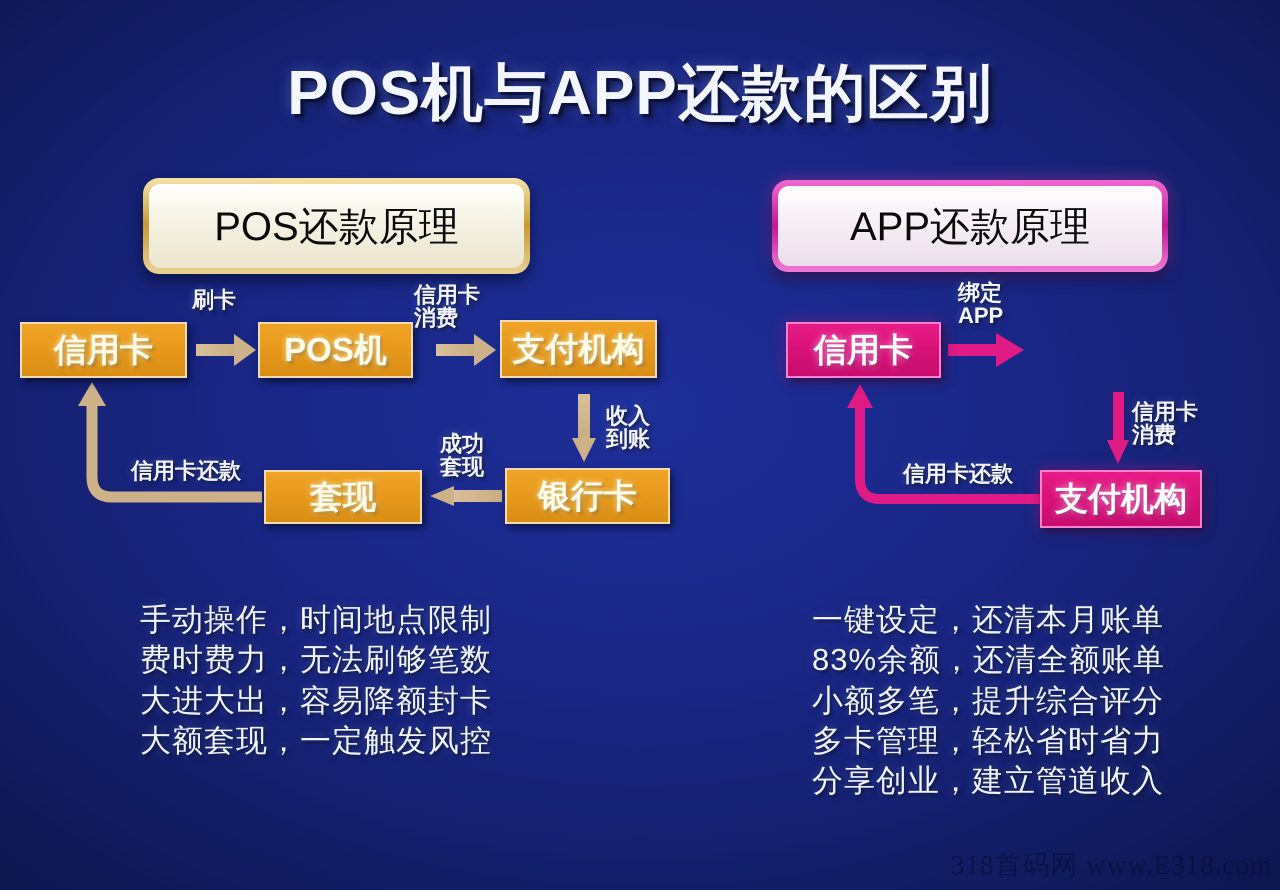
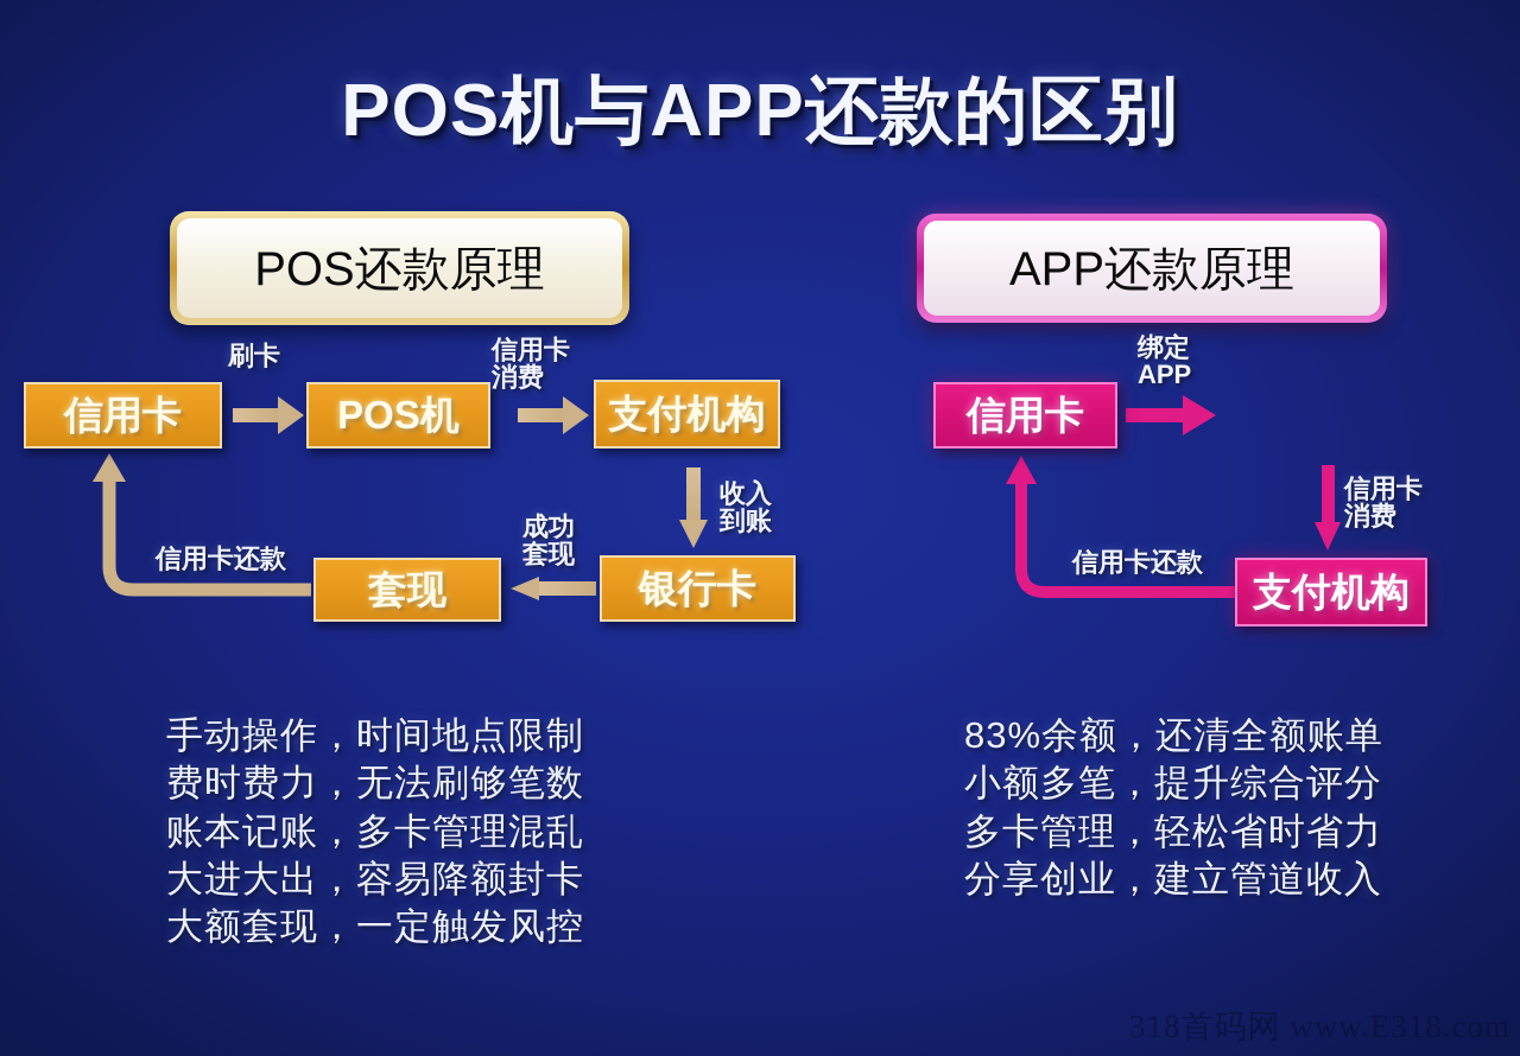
  POS机与APP还款的区别
  POS还款原理
  APP还款原理
  信用卡
  POS机
  支付机构
  银行卡
  套现
  信用卡
  支付机构
  刷卡
  信用卡
  消费
  收入
  到账
  成功
  套现
  信用卡还款
  绑定
  APP
  信用卡
  消费
  信用卡还款
  手动操作，时间地点限制
  费时费力，无法刷够笔数
+ 账本记账，多卡管理混乱
  大进大出，容易降额封卡
  大额套现，一定触发风控
- 一键设定，还清本月账单
  83%余额，还清全额账单
  小额多笔，提升综合评分
  多卡管理，轻松省时省力
  分享创业，建立管道收入
  318首码网 www.E318.com
